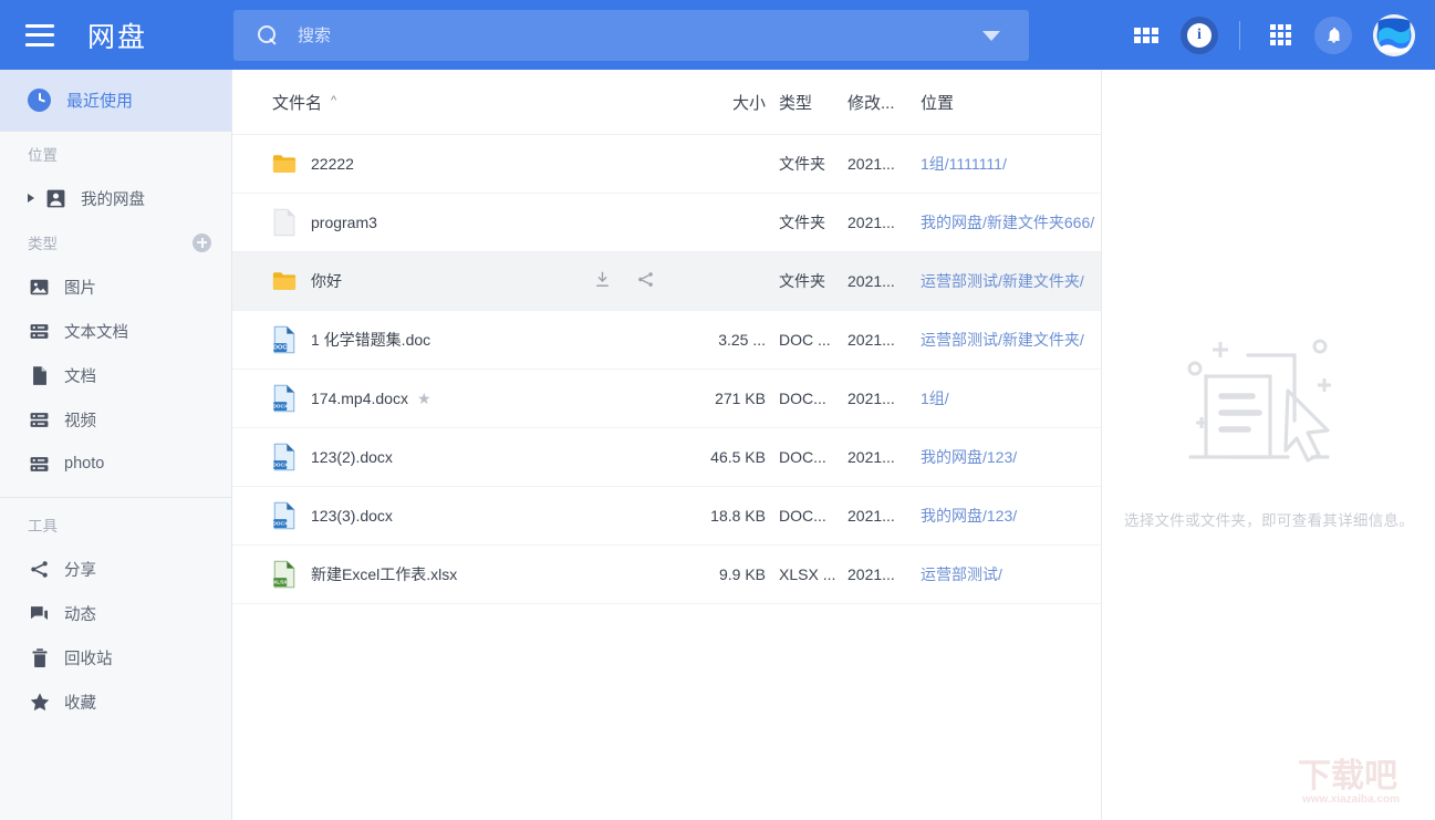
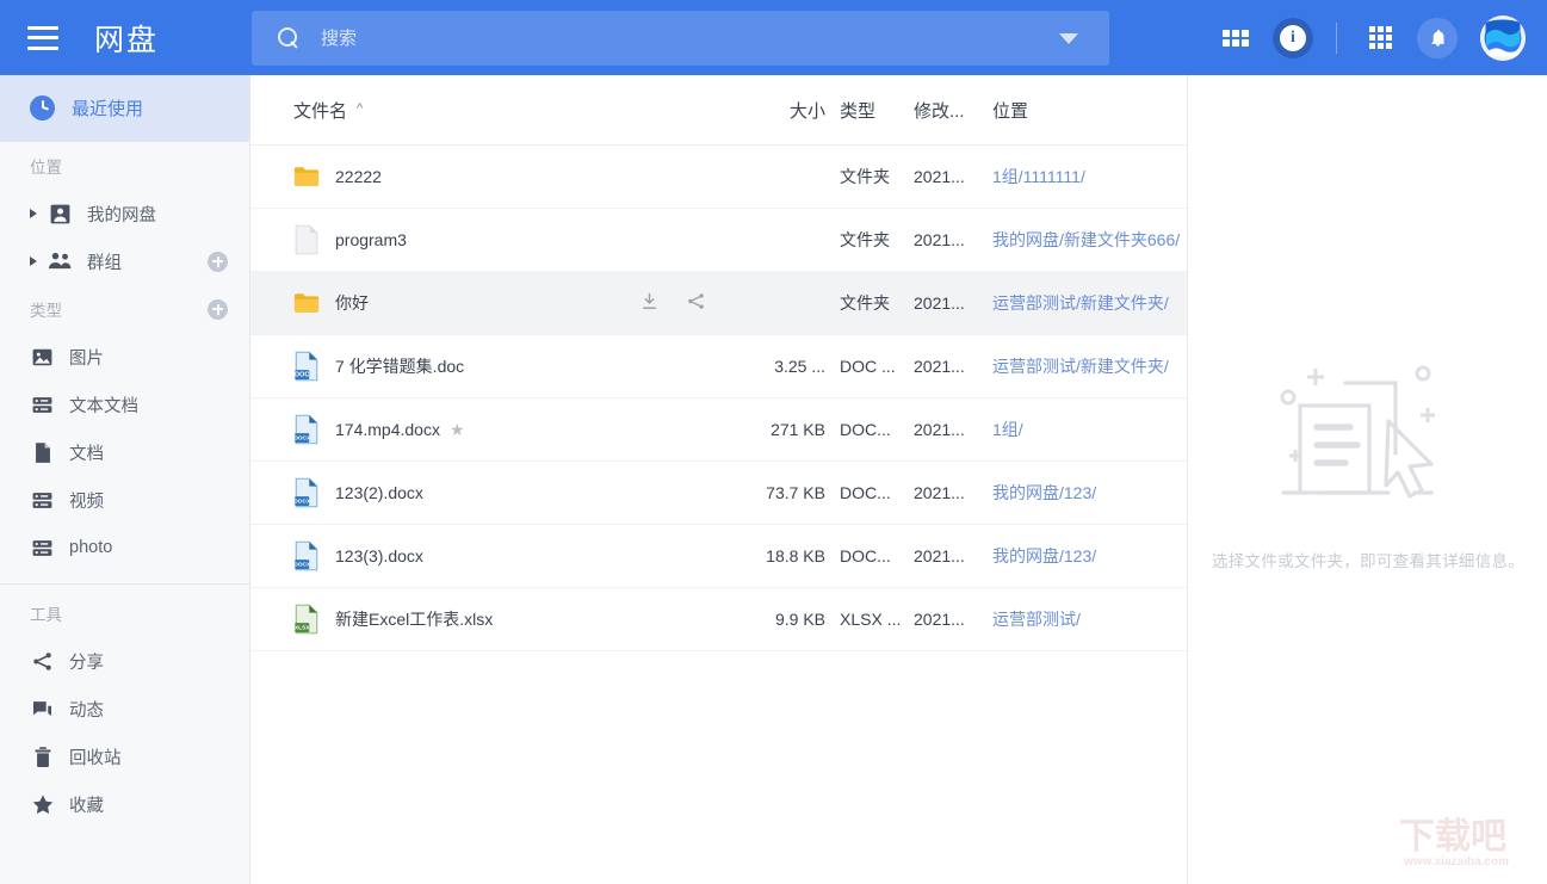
  网盘
  搜索
  i
  最近使用
  位置
  我的网盘
+ 群组
  类型
  图片
  文本文档
  文档
  视频
  photo
  工具
  分享
  动态
  回收站
  收藏
  文件名
  ^
  大小
  类型
  修改...
  位置
  22222
  文件夹
  2021...
  1组/1111111/
  program3
  文件夹
  2021...
  我的网盘/新建文件夹666/
  你好
  文件夹
  2021...
  运营部测试/新建文件夹/
- 1 化学错题集.doc
+ 7 化学错题集.doc
  3.25 ...
  DOC ...
  2021...
  运营部测试/新建文件夹/
  174.mp4.docx
  ★
  271 KB
  DOC...
  2021...
  1组/
  123(2).docx
- 46.5 KB
+ 73.7 KB
  DOC...
  2021...
  我的网盘/123/
  123(3).docx
  18.8 KB
  DOC...
  2021...
  我的网盘/123/
  新建Excel工作表.xlsx
  9.9 KB
  XLSX ...
  2021...
  运营部测试/
  选择文件或文件夹，即可查看其详细信息。
  下载吧
  www.xiazaiba.com
